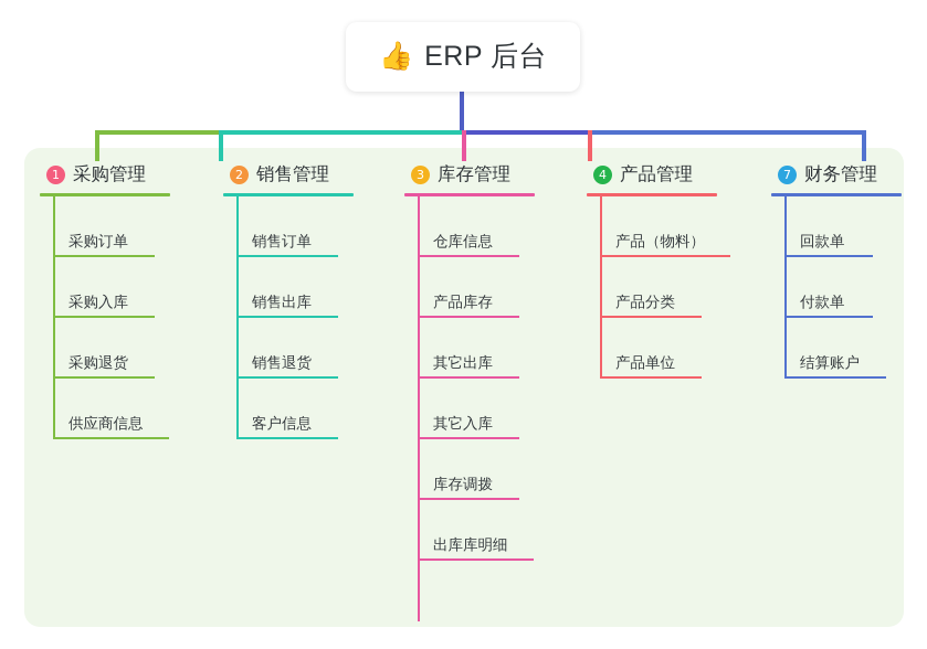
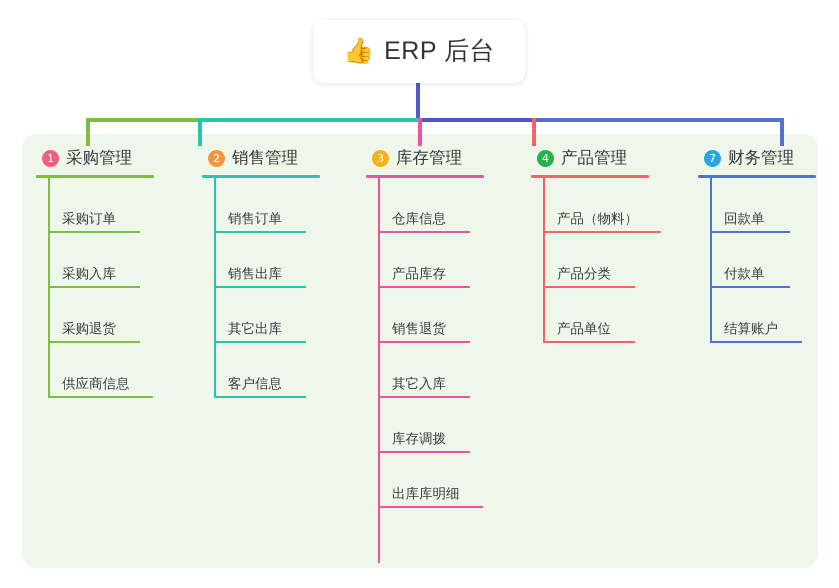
  👍
  ERP 后台
  1
  采购管理
  采购订单
  采购入库
  采购退货
  供应商信息
  2
  销售管理
  销售订单
  销售出库
- 销售退货
+ 其它出库
  客户信息
  3
  库存管理
  仓库信息
  产品库存
- 其它出库
+ 销售退货
  其它入库
  库存调拨
  出库库明细
  4
  产品管理
  产品（物料）
  产品分类
  产品单位
  7
  财务管理
  回款单
  付款单
  结算账户
